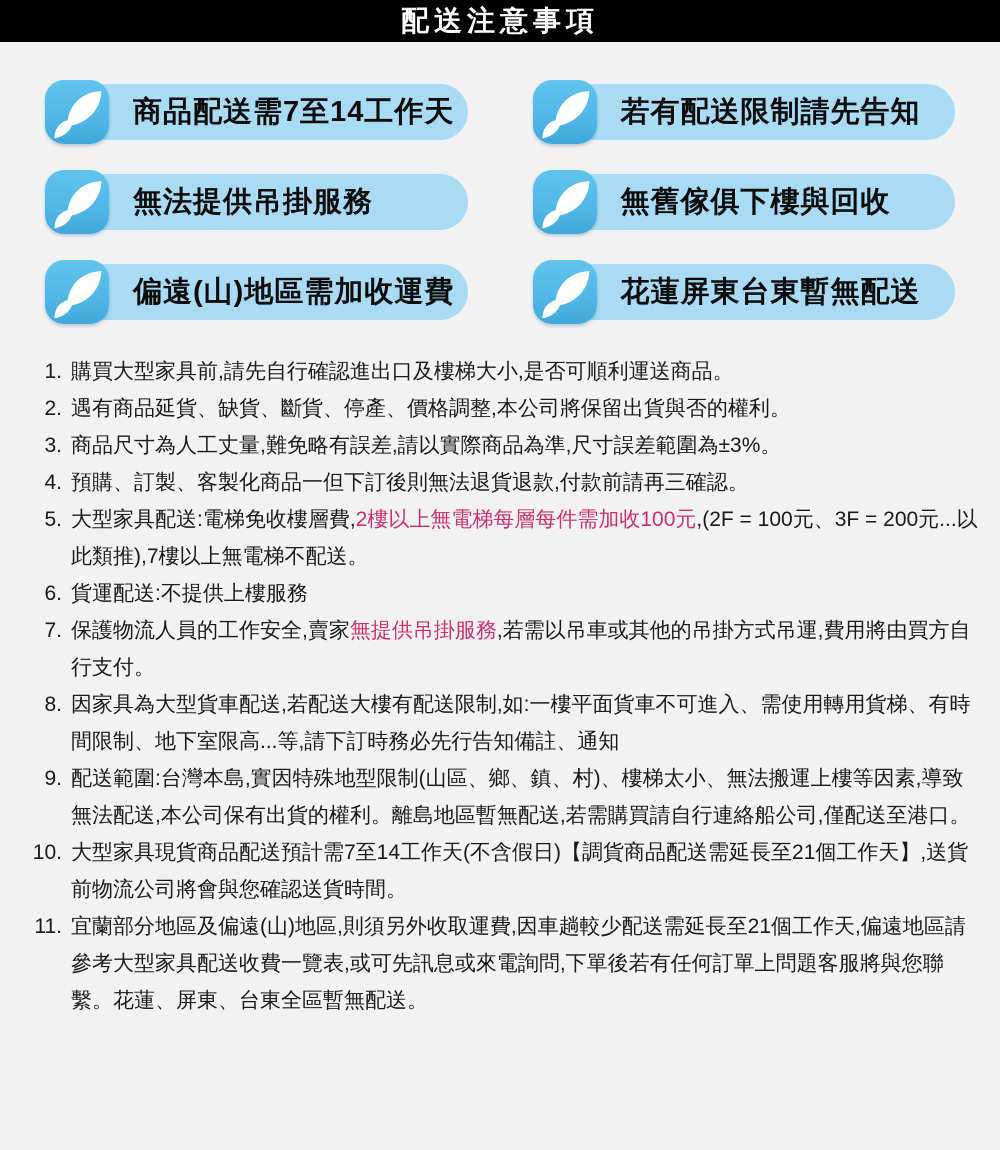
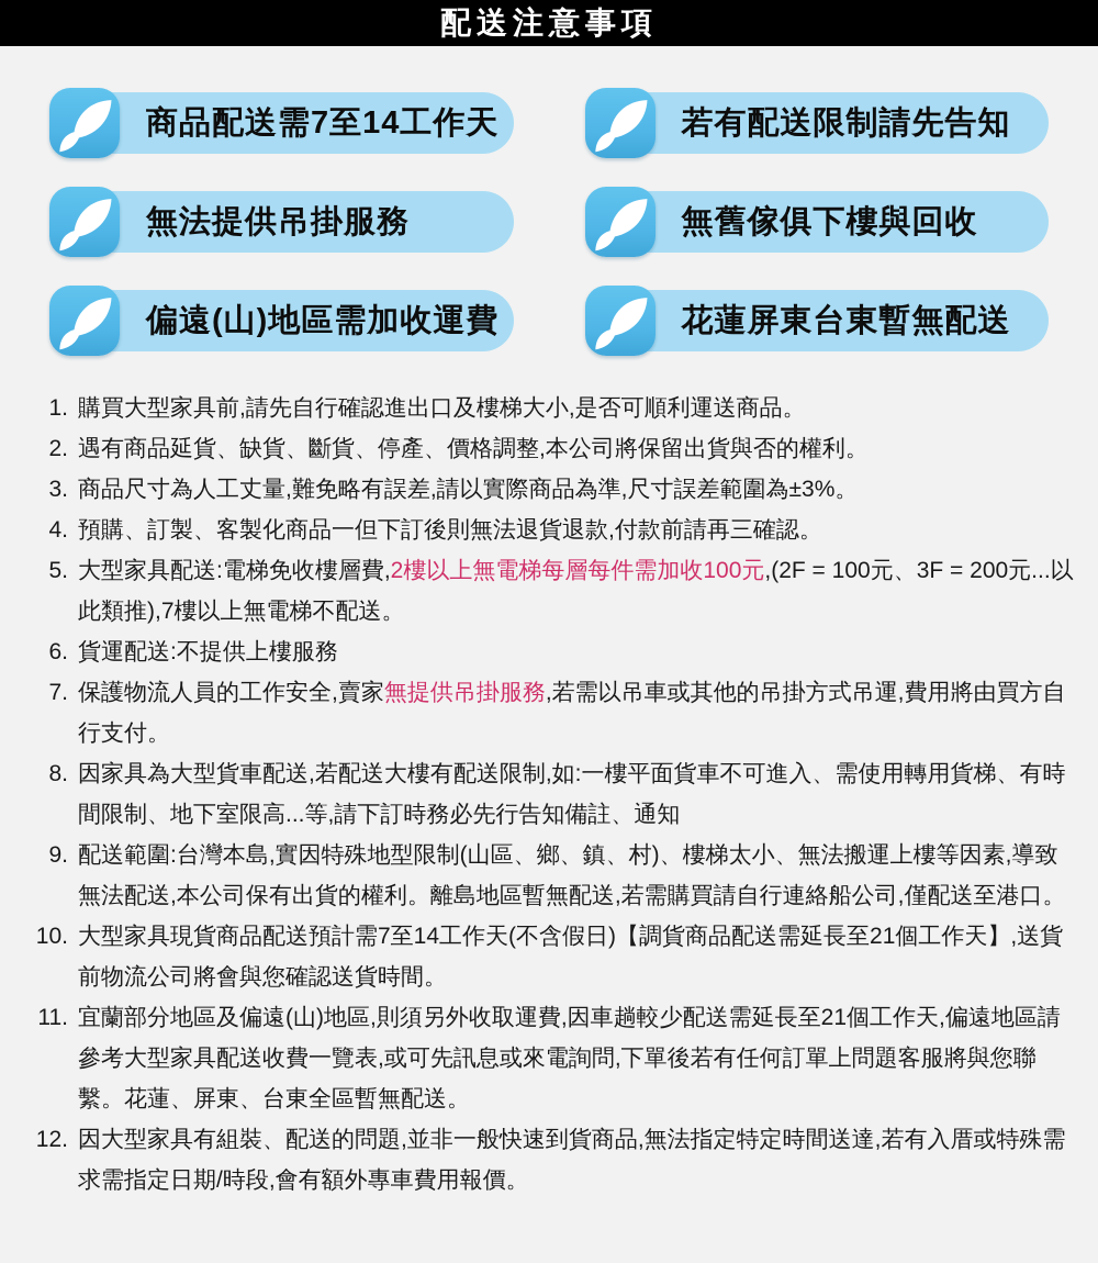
  配送注意事項
  商品配送需7至14工作天
  若有配送限制請先告知
  無法提供吊掛服務
  無舊傢俱下樓與回收
  偏遠(山)地區需加收運費
  花蓮屏東台東暫無配送
  1.
  購買大型家具前,請先自行確認進出口及樓梯大小,是否可順利運送商品。
  2.
  遇有商品延貨、缺貨、斷貨、停產、價格調整,本公司將保留出貨與否的權利。
  3.
  商品尺寸為人工丈量,難免略有誤差,請以實際商品為準,尺寸誤差範圍為±3%。
  4.
  預購、訂製、客製化商品一但下訂後則無法退貨退款,付款前請再三確認。
  5.
  大型家具配送:電梯免收樓層費,2樓以上無電梯每層每件需加收100元,(2F = 100元、3F = 200元...以此類推),7樓以上無電梯不配送。
  6.
  貨運配送:不提供上樓服務
  7.
  保護物流人員的工作安全,賣家無提供吊掛服務,若需以吊車或其他的吊掛方式吊運,費用將由買方自行支付。
  8.
  因家具為大型貨車配送,若配送大樓有配送限制,如:一樓平面貨車不可進入、需使用轉用貨梯、有時間限制、地下室限高...等,請下訂時務必先行告知備註、通知
  9.
  配送範圍:台灣本島,實因特殊地型限制(山區、鄉、鎮、村)、樓梯太小、無法搬運上樓等因素,導致無法配送,本公司保有出貨的權利。離島地區暫無配送,若需購買請自行連絡船公司,僅配送至港口。
  10.
  大型家具現貨商品配送預計需7至14工作天(不含假日)【調貨商品配送需延長至21個工作天】,送貨前物流公司將會與您確認送貨時間。
  11.
  宜蘭部分地區及偏遠(山)地區,則須另外收取運費,因車趟較少配送需延長至21個工作天,偏遠地區請參考大型家具配送收費一覽表,或可先訊息或來電詢問,下單後若有任何訂單上問題客服將與您聯繫。花蓮、屏東、台東全區暫無配送。
+ 12.
+ 因大型家具有組裝、配送的問題,並非一般快速到貨商品,無法指定特定時間送達,若有入厝或特殊需求需指定日期/時段,會有額外專車費用報價。
